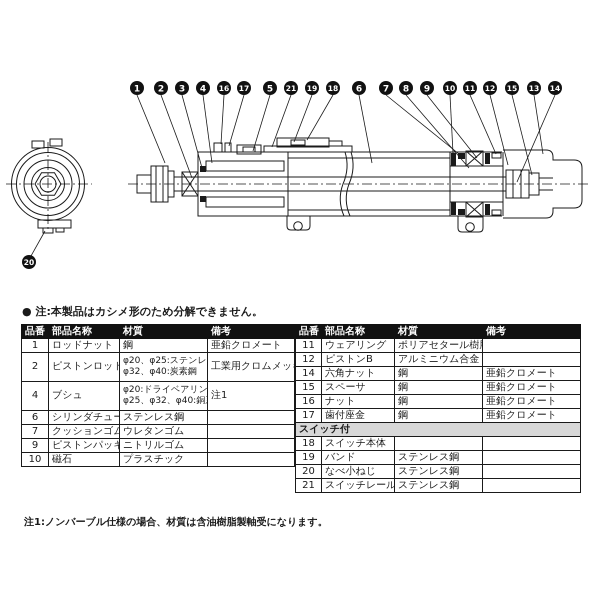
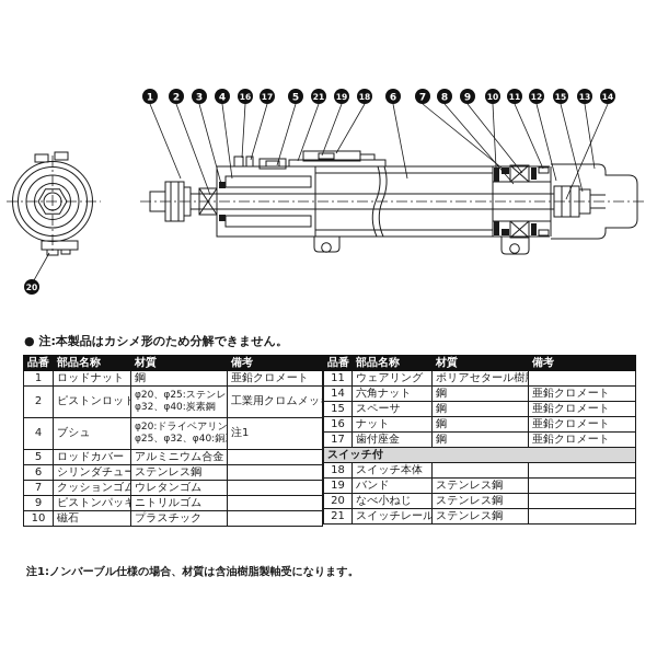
  1
  2
  3
  4
  16
  17
  5
  21
  19
  18
  6
  7
  8
  9
  10
  11
  12
  15
  13
  14
  20
  ● 注:本製品はカシメ形のため分解できません。
  品番	部品名称	材質	備考
  1	ロッドナット	鋼	亜鉛クロメート
  2	ピストンロッド	φ20、φ25:ステンレφ32、φ40:炭素鋼	工業用クロムメッ
  4	ブシュ	φ20:ドライベアリンφ25、φ32、φ40:銅	注1
+ 5	ロッドカバー	アルミニウム合金
  6	シリンダチュー	ステンレス鋼
  7	クッションゴム	ウレタンゴム
  9	ピストンパッキ	ニトリルゴム
  10	磁石	プラスチック
  品番	部品名称	材質	備考
  11	ウェアリング	ポリアセタール樹
- 12	ピストンB	アルミニウム合金
  14	六角ナット	鋼	亜鉛クロメート
  15	スペーサ	鋼	亜鉛クロメート
  16	ナット	鋼	亜鉛クロメート
  17	歯付座金	鋼	亜鉛クロメート
  スイッチ付
  18	スイッチ本体
  19	バンド	ステンレス鋼
  20	なべ小ねじ	ステンレス鋼
  21	スイッチレール	ステンレス鋼
  注1:ノンバーブル仕様の場合、材質は含油樹脂製軸受になります。
